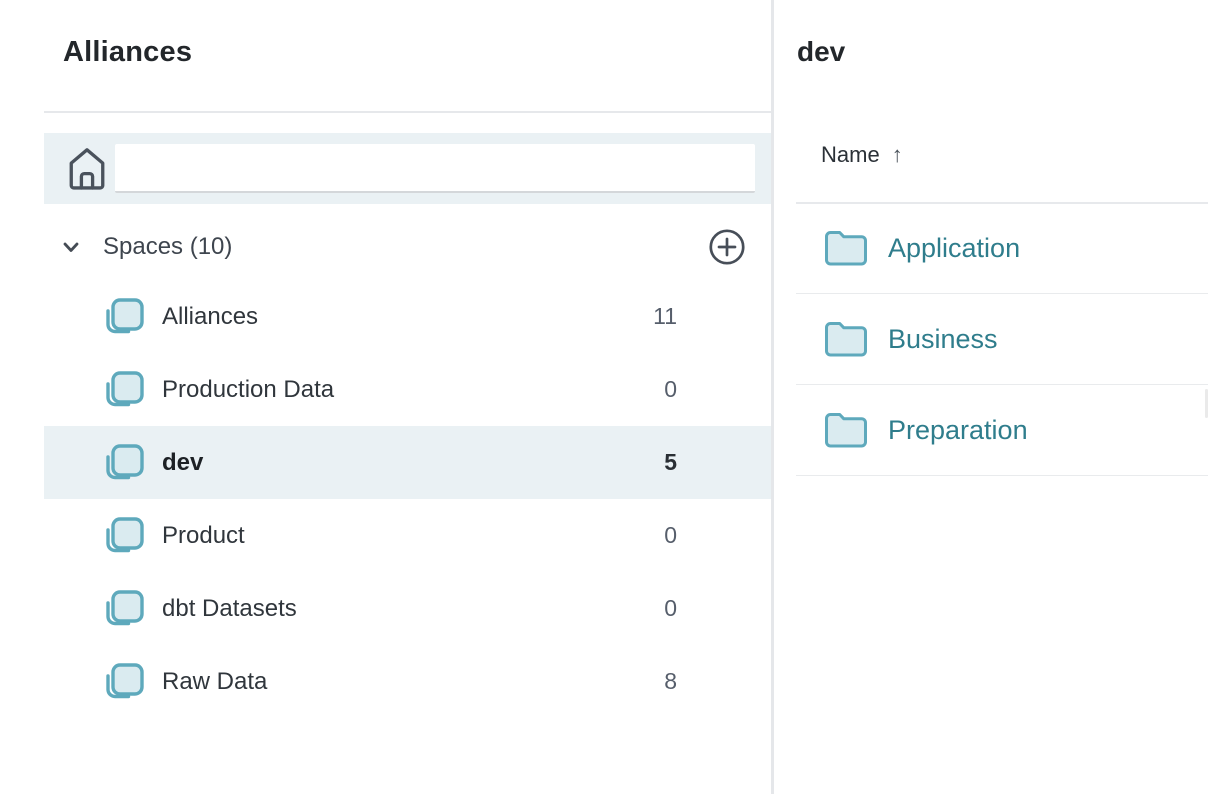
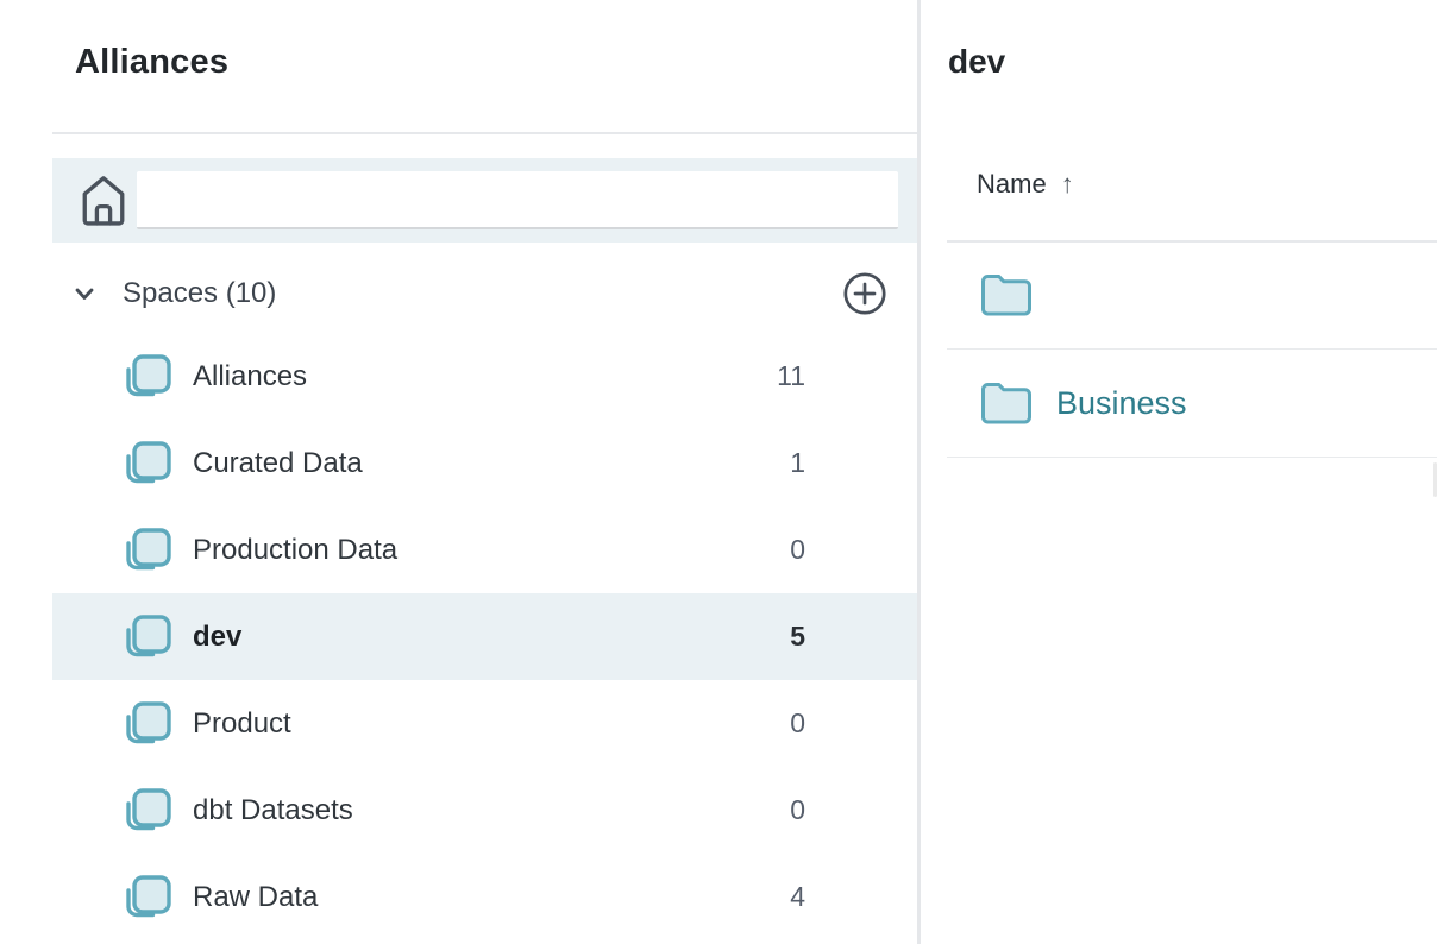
  Alliances
  Spaces (10)
  Alliances
  11
+ Curated Data
+ 1
  Production Data
  0
  dev
  5
  Product
  0
  dbt Datasets
  0
  Raw Data
- 8
+ 4
  dev
  Name
  ↑
- Application
  Business
- Preparation
